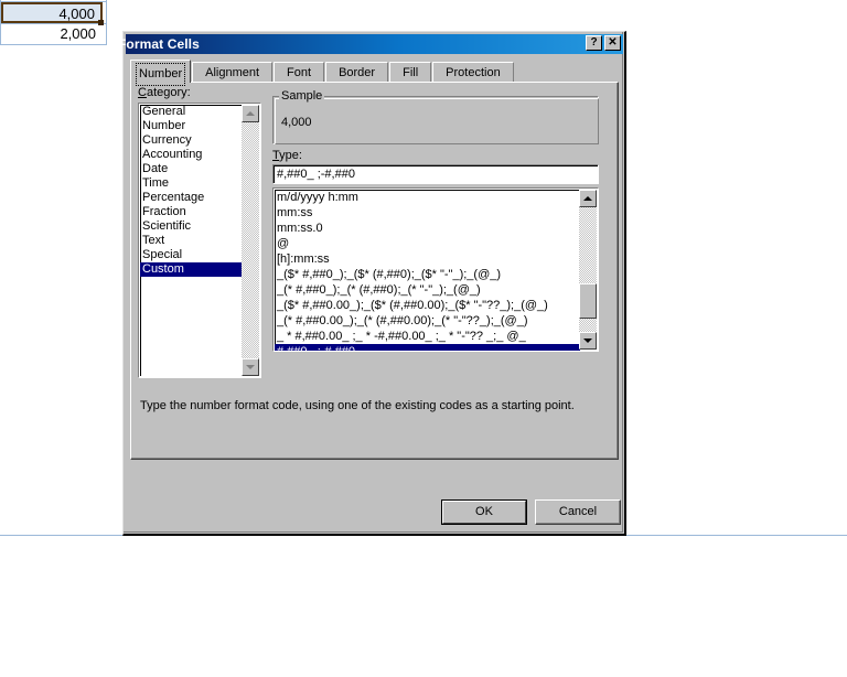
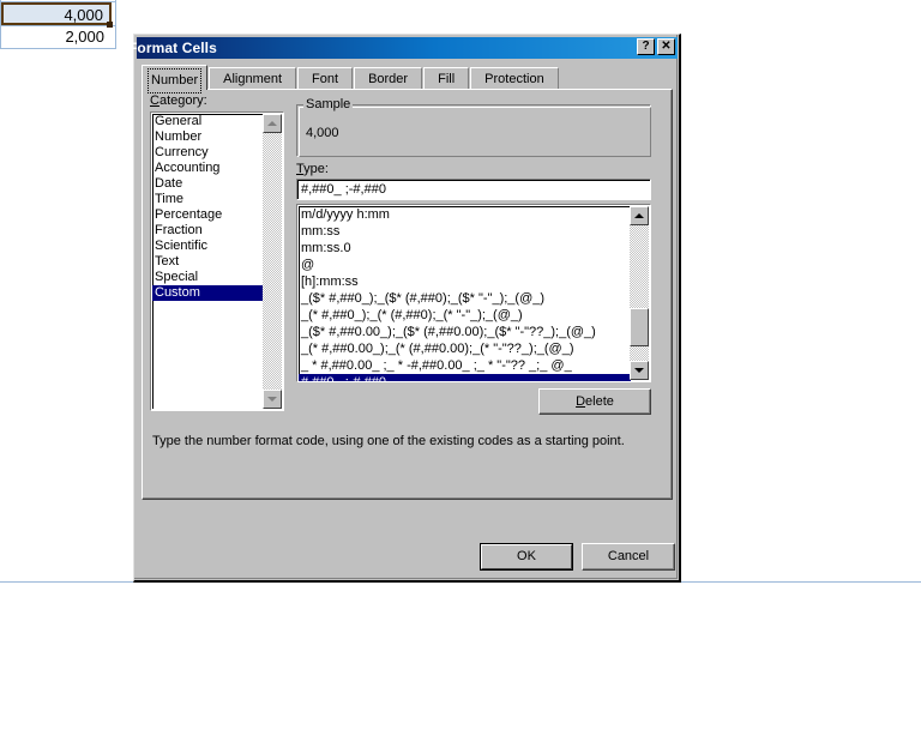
  2,000
  4,000
  Format Cells
  ?
  ✕
  Number
  Alignment
  Font
  Border
  Fill
  Protection
  Category:
  General
  Number
  Currency
  Accounting
  Date
  Time
  Percentage
  Fraction
  Scientific
  Text
  Special
  Custom
  Sample
  4,000
  Type:
  #,##0_ ;-#,##0
  m/d/yyyy h:mm
  mm:ss
  mm:ss.0
  @
  [h]:mm:ss
  _($* #,##0_);_($* (#,##0);_($* "-"_);_(@_)
  _(* #,##0_);_(* (#,##0);_(* "-"_);_(@_)
  _($* #,##0.00_);_($* (#,##0.00);_($* "-"??_);_(@_)
  _(* #,##0.00_);_(* (#,##0.00);_(* "-"??_);_(@_)
  _ * #,##0.00_ ;_ * -#,##0.00_ ;_ * "-"?? _;_ @_
+ Delete
  Type the number format code, using one of the existing codes as a starting point.
  OK
  Cancel
